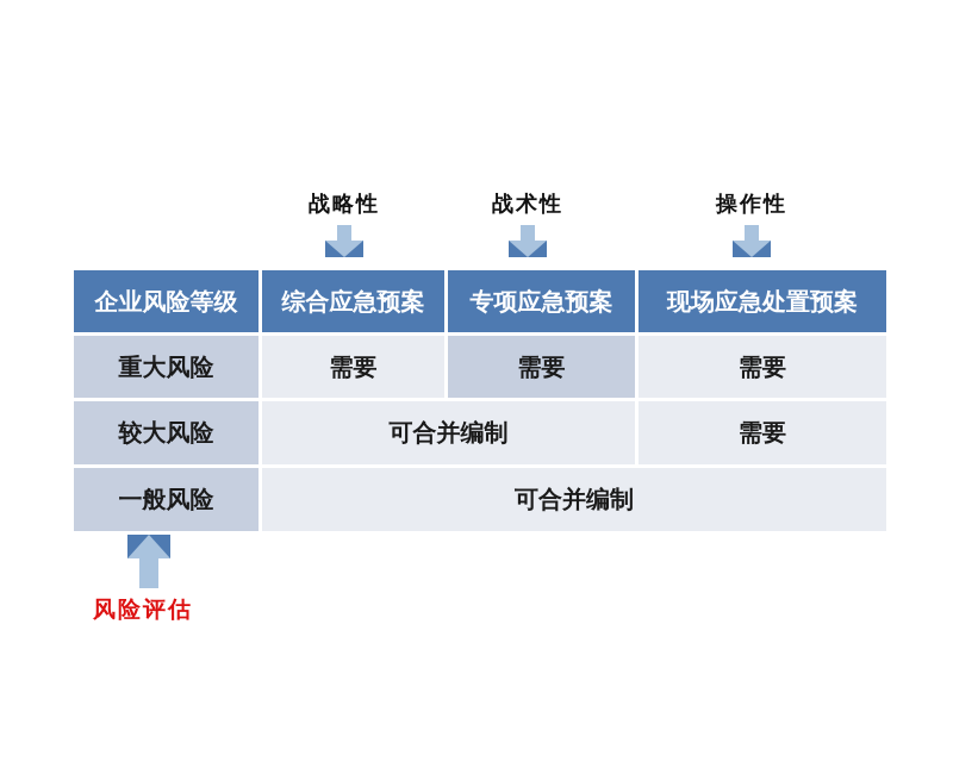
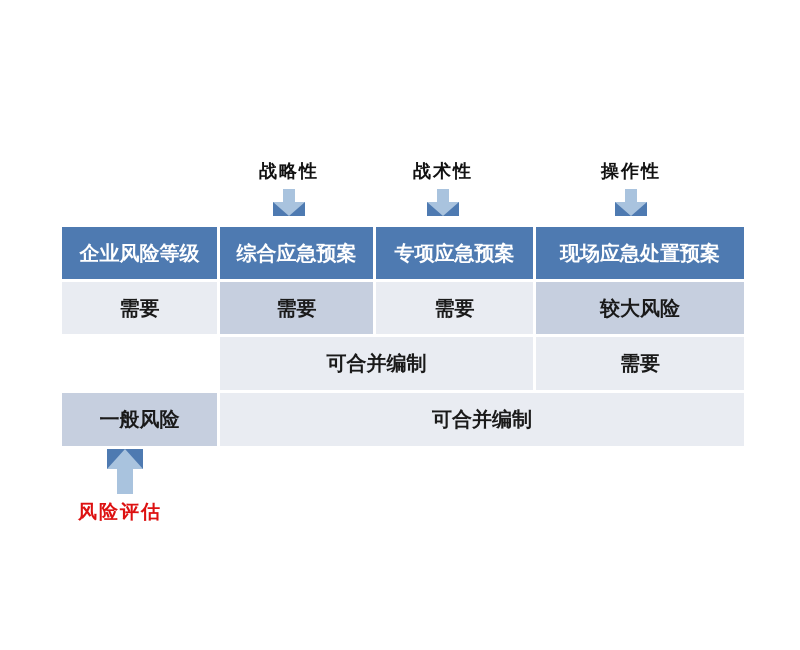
  战略性
  战术性
  操作性
  企业风险等级
  综合应急预案
  专项应急预案
  现场应急处置预案
- 重大风险
  需要
  需要
  需要
  较大风险
  可合并编制
  需要
  一般风险
  可合并编制
  风险评估
